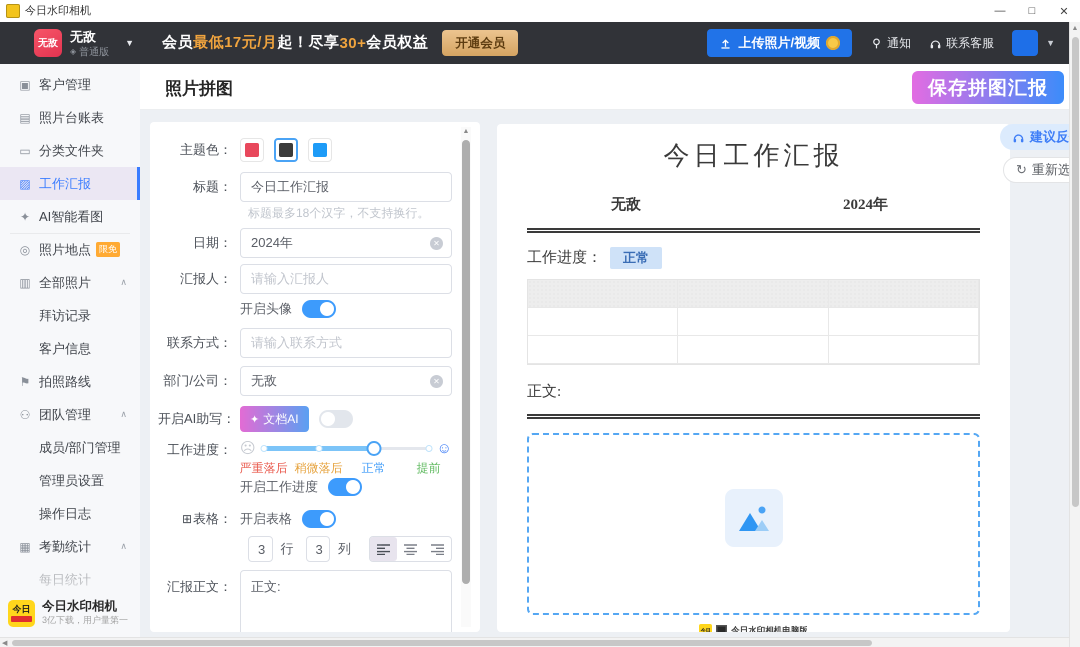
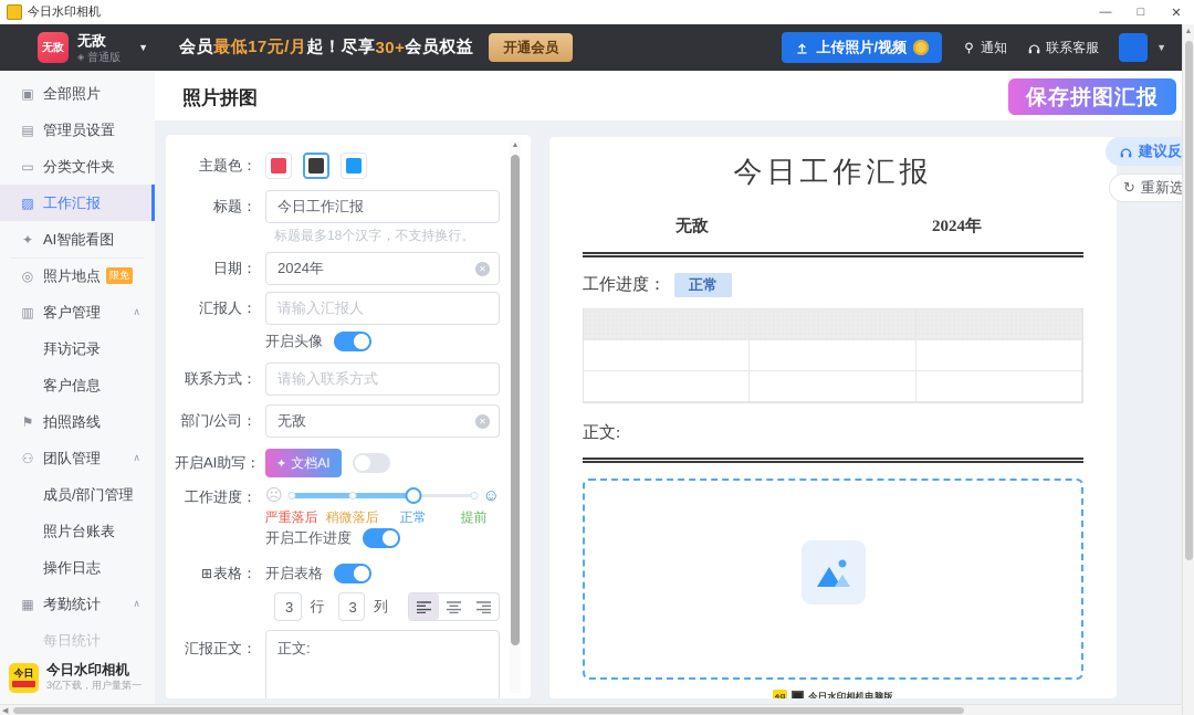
  今日水印相机
  —
  □
  ✕
  无敌
  无敌
  ◈
  普通版
  ▼
  会员
  最低17元/月
  起！尽享
  30+
  会员权益
  开通会员
  上传照片/视频
  通知
  联系客服
  ▼
  ▣
- 客户管理
+ 全部照片
  ▤
- 照片台账表
+ 管理员设置
  ▭
  分类文件夹
  ▨
  工作汇报
  ✦
  AI智能看图
  ◎
  照片地点
  限免
  ▥
- 全部照片
+ 客户管理
  ∧
  拜访记录
  客户信息
  ⚑
  拍照路线
  ⚇
  团队管理
  ∧
  成员/部门管理
- 管理员设置
+ 照片台账表
  操作日志
  ▦
  考勤统计
  ∧
  今日
  今日水印相机
  3亿下载，用户量第一
  照片拼图
  保存拼图汇报
  主题色：
  标题：
  今日工作汇报
  标题最多18个汉字，不支持换行。
  日期：
  2024年
  ✕
  汇报人：
  请输入汇报人
  开启头像
  联系方式：
  请输入联系方式
  部门/公司：
  无敌
  ✕
  开启AI助写：
  ✦
  文档AI
  工作进度：
  ☹
  严重落后
  稍微落后
  正常
  提前
  ☺
  开启工作进度
  ⊞表格：
  开启表格
  3
  行
  3
  列
  汇报正文：
  正文:
  今日工作汇报
  无敌
  2024年
  工作进度：
  正常
  正文:
  今日水印相机电脑版
  建议反
  ↻
  重新选
